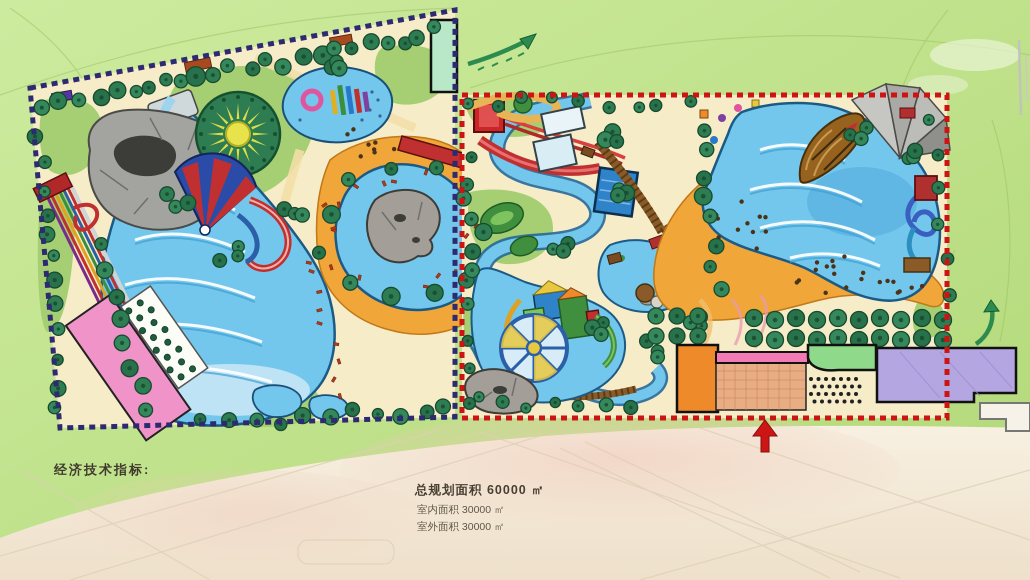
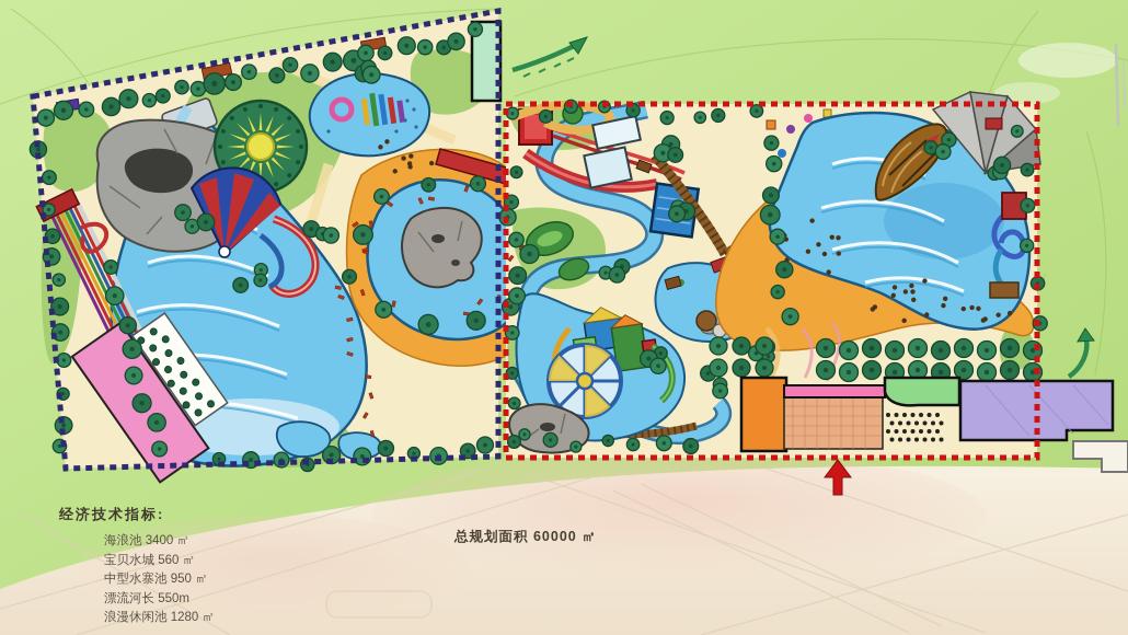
  经济技术指标:
+ 海浪池 3400 ㎡
+ 宝贝水城 560 ㎡
+ 中型水寨池 950 ㎡
+ 漂流河长 550m
+ 浪漫休闲池 1280 ㎡
  总规划面积 60000 ㎡
- 室内面积 30000 ㎡
- 室外面积 30000 ㎡
